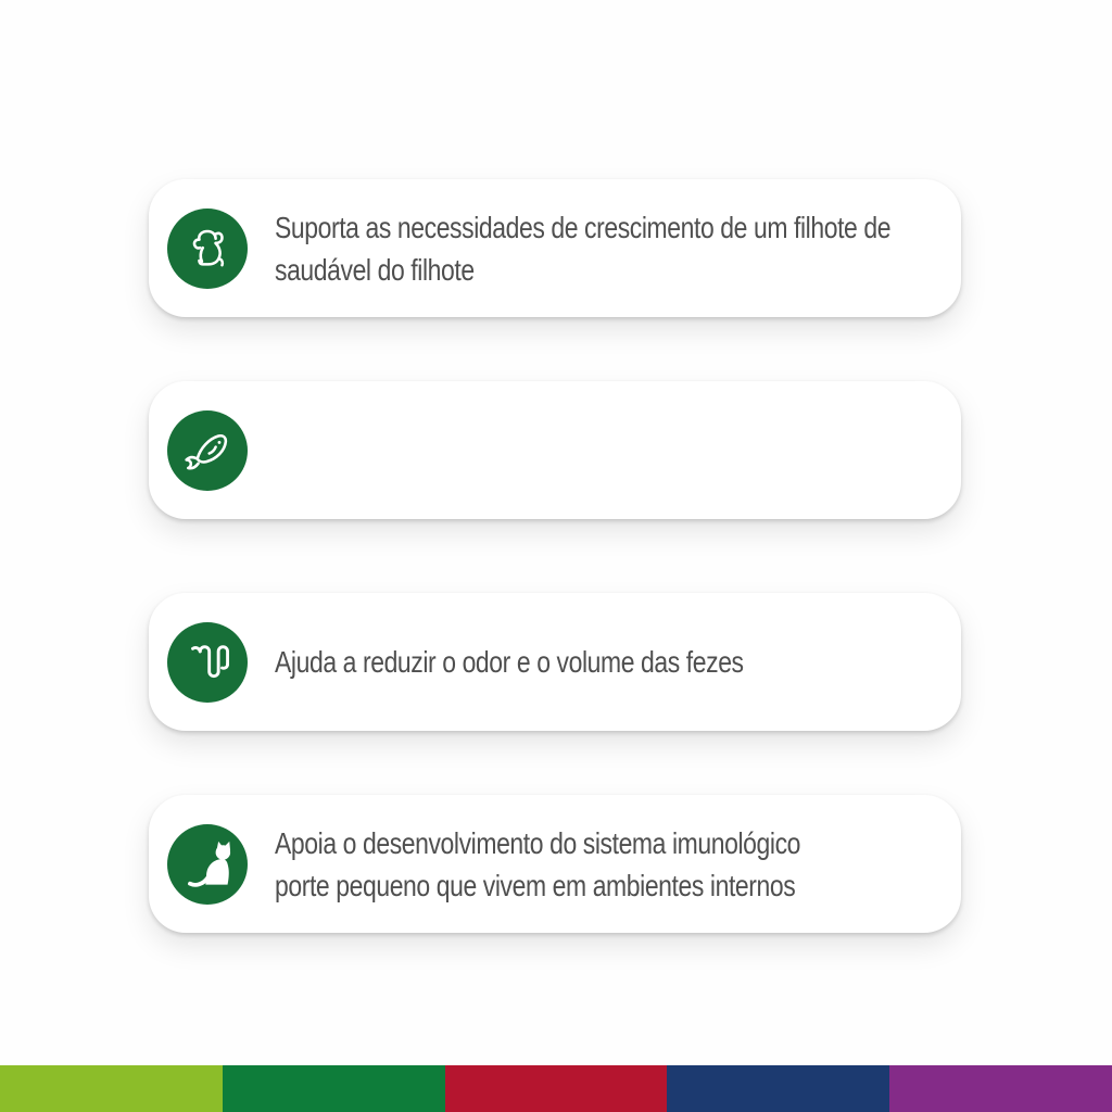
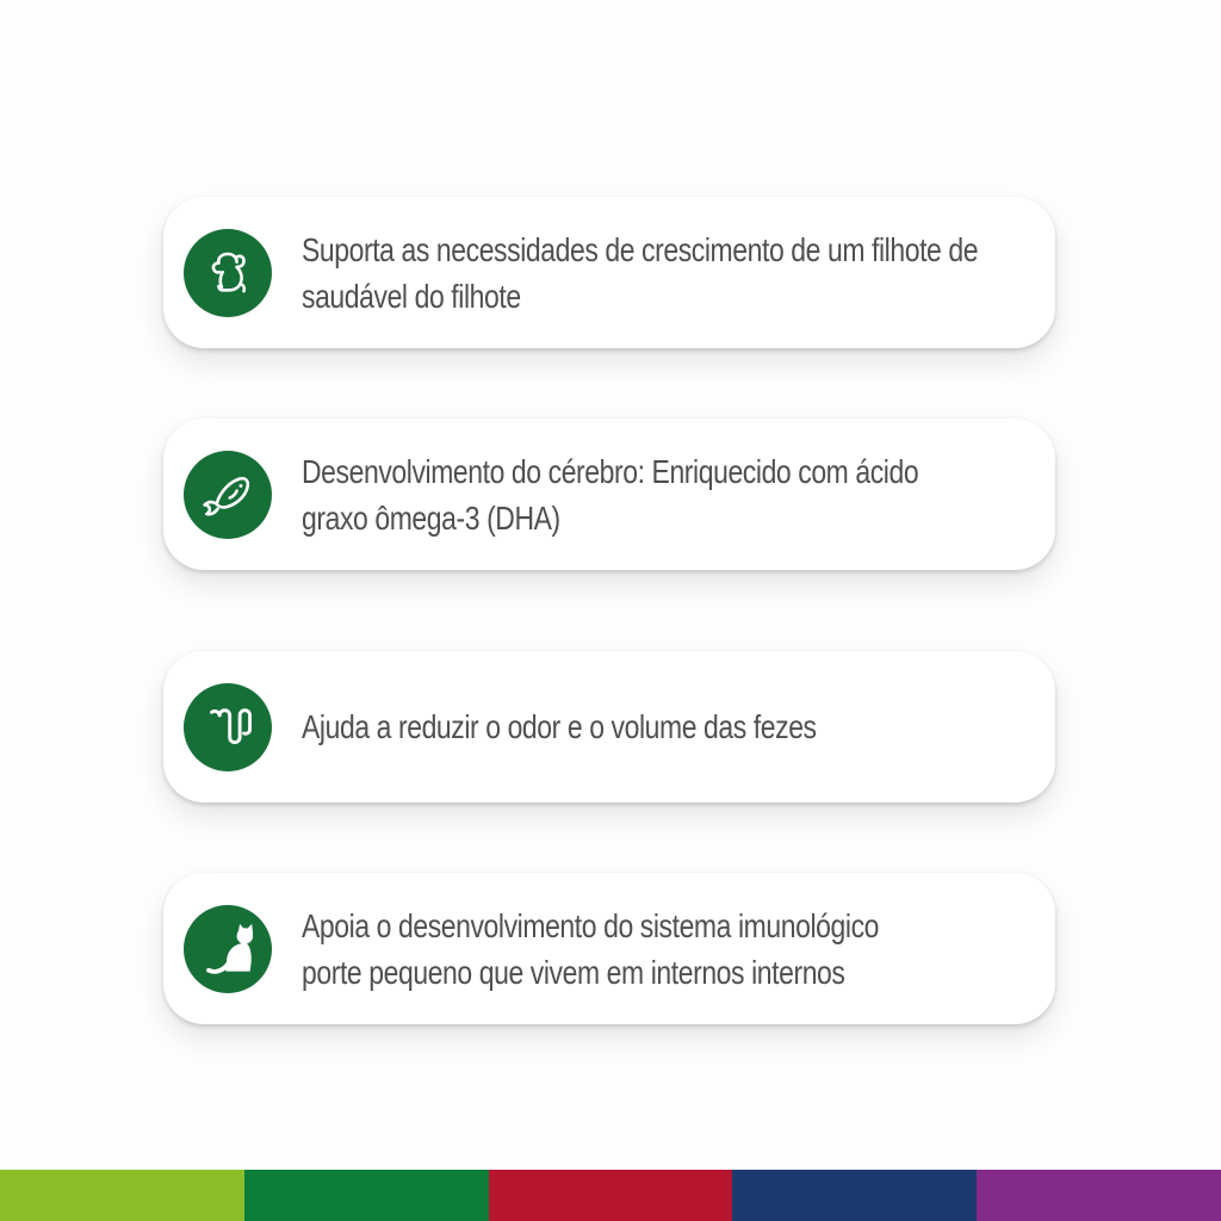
  Suporta as necessidades de crescimento de um filhote de
  saudável do filhote
+ Desenvolvimento do cérebro: Enriquecido com ácido
+ graxo ômega-3 (DHA)
  Ajuda a reduzir o odor e o volume das fezes
  Apoia o desenvolvimento do sistema imunológico
- porte pequeno que vivem em ambientes internos
+ porte pequeno que vivem em internos internos
